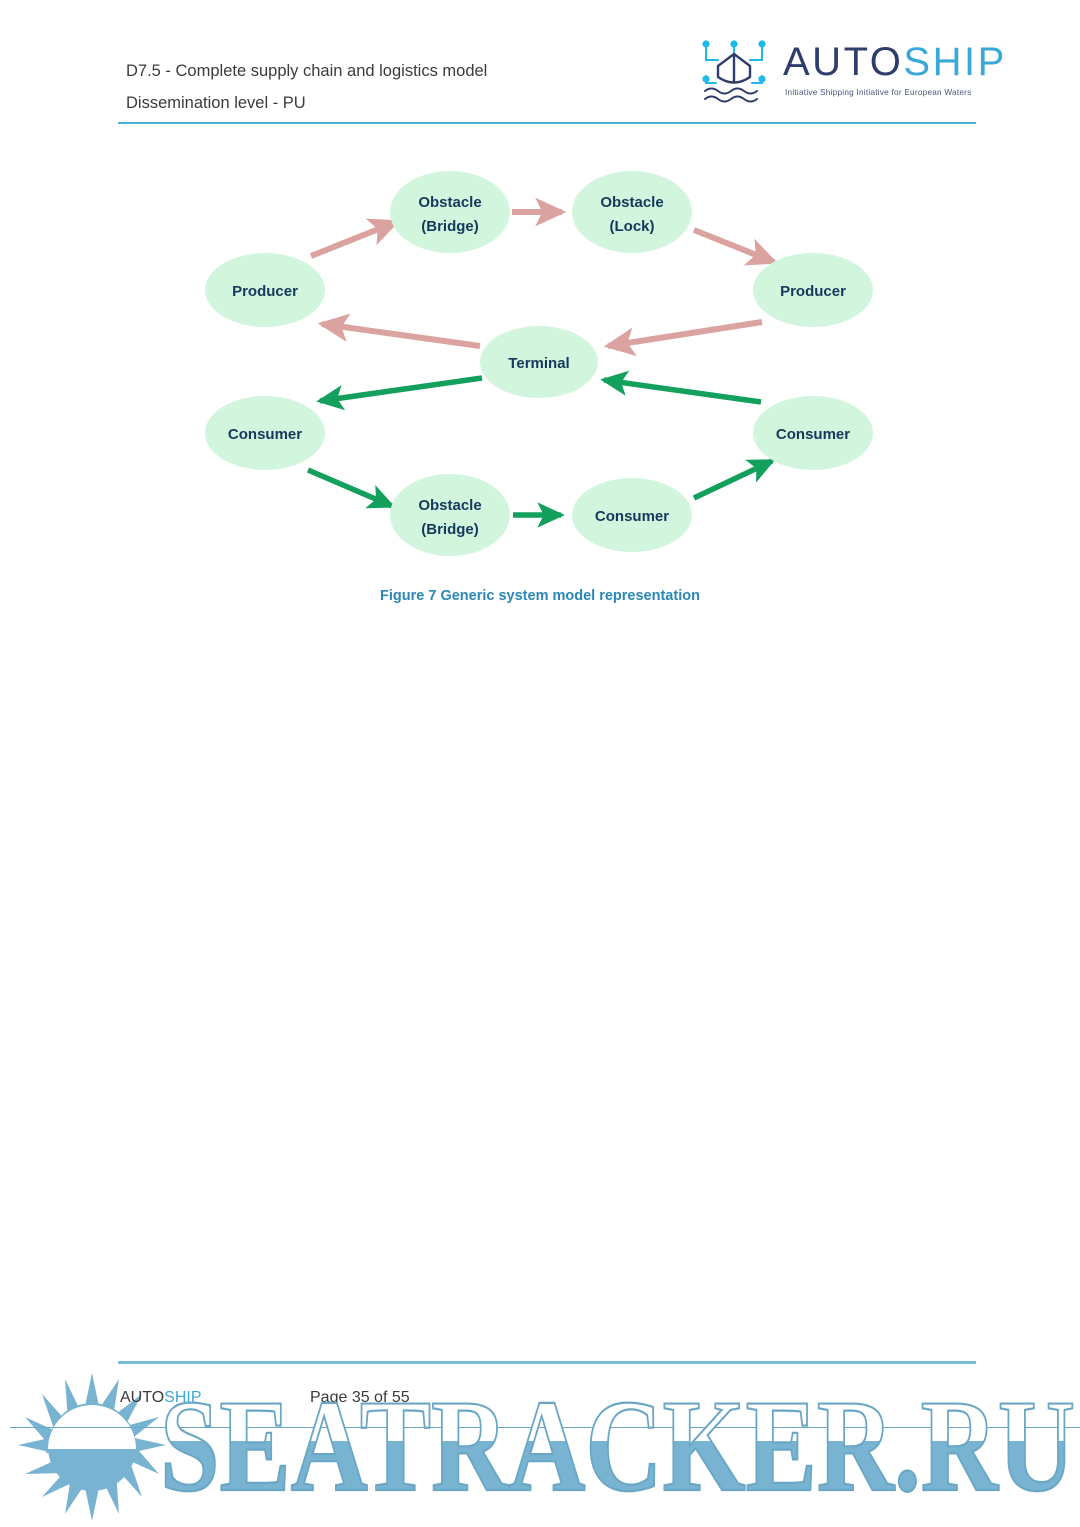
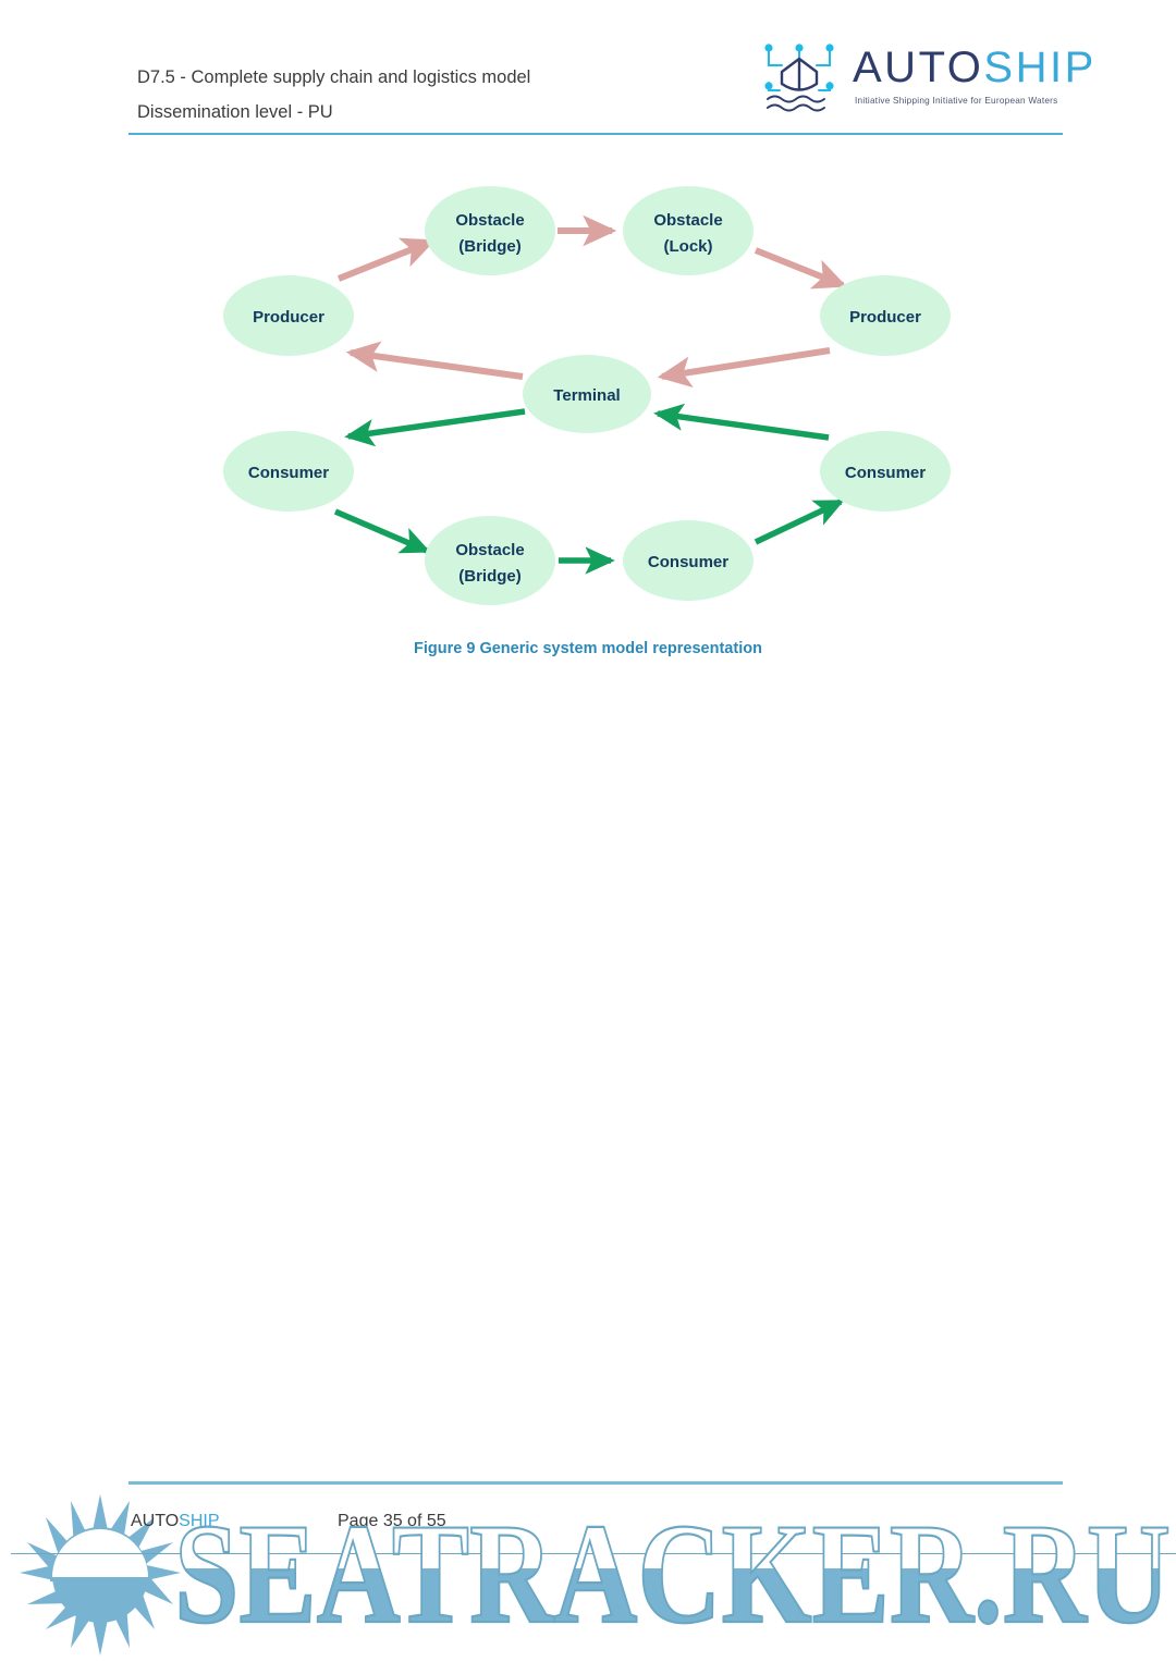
  D7.5 - Complete supply chain and logistics model
  Dissemination level - PU
  AUTOSHIP
  Initiative Shipping Initiative for European Waters
  Producer
  Obstacle
  (Bridge)
  Obstacle
  (Lock)
  Producer
  Terminal
  Consumer
  Obstacle
  (Bridge)
  Consumer
  Consumer
- Figure 7 Generic system model representation
+ Figure 9 Generic system model representation
  AUTOSHIP
  Page 35 of 55
  SEATRACKER.RU
